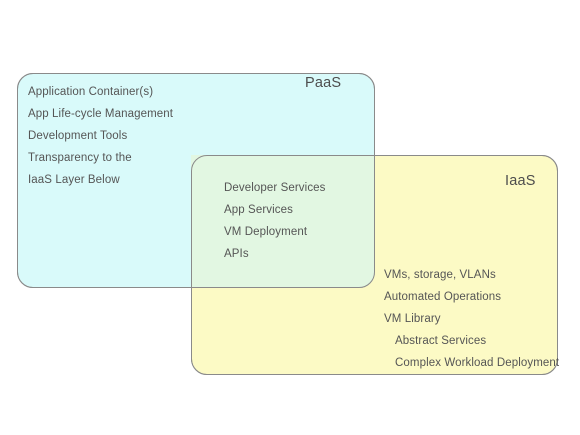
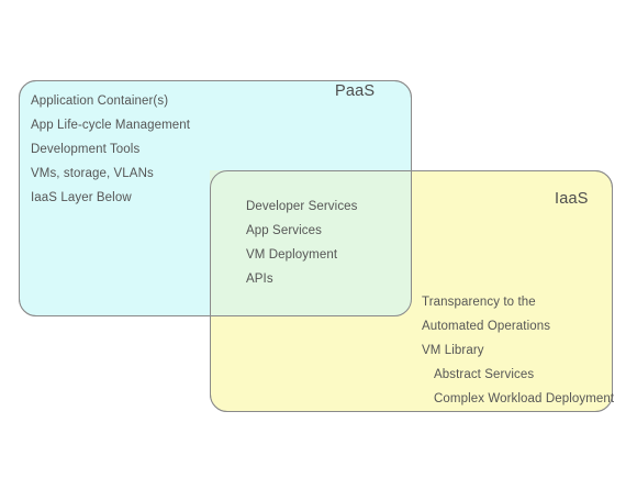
  PaaS
  IaaS
  Application Container(s)
  App Life-cycle Management
  Development Tools
- Transparency to the
+ VMs, storage, VLANs
  IaaS Layer Below
  Developer Services
  App Services
  VM Deployment
  APIs
- VMs, storage, VLANs
+ Transparency to the
  Automated Operations
  VM Library
  Abstract Services
  Complex Workload Deployment
